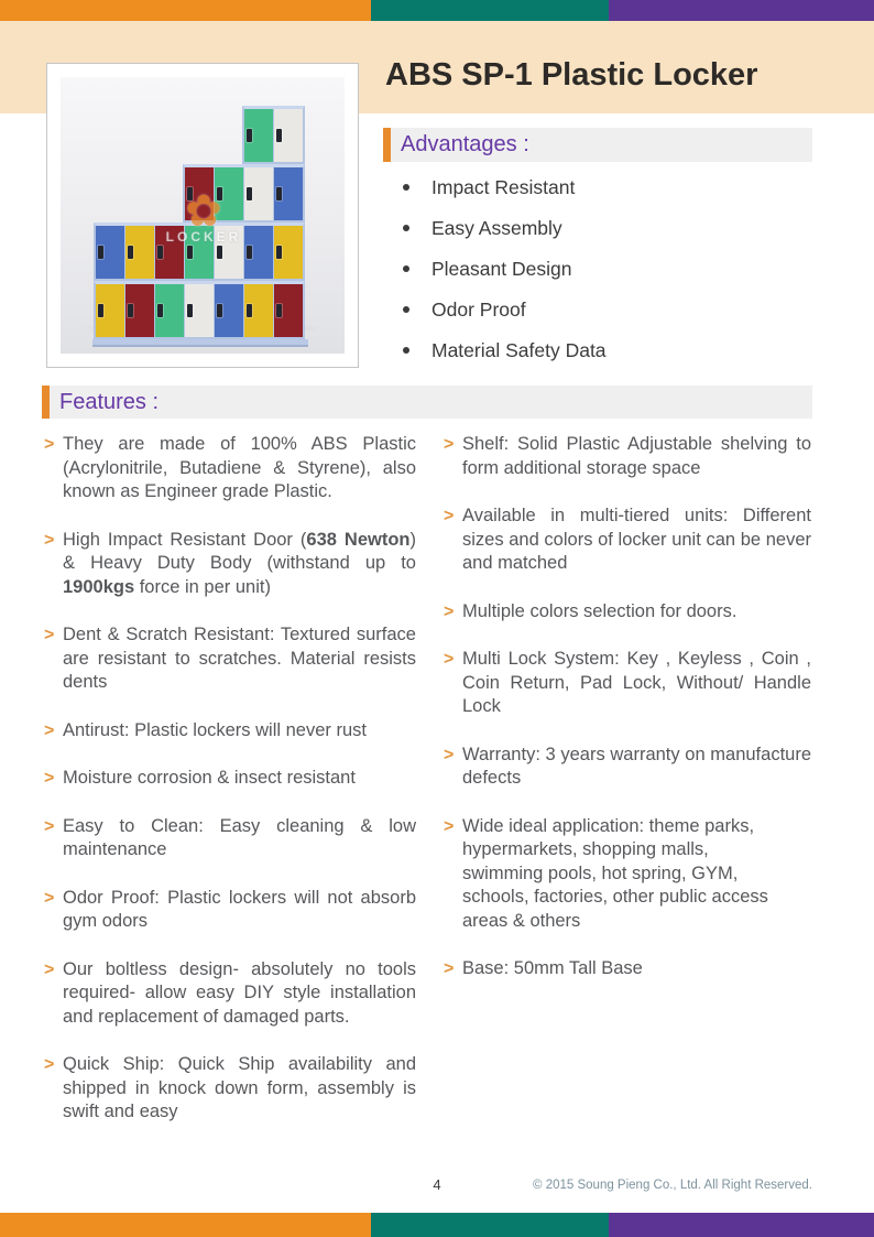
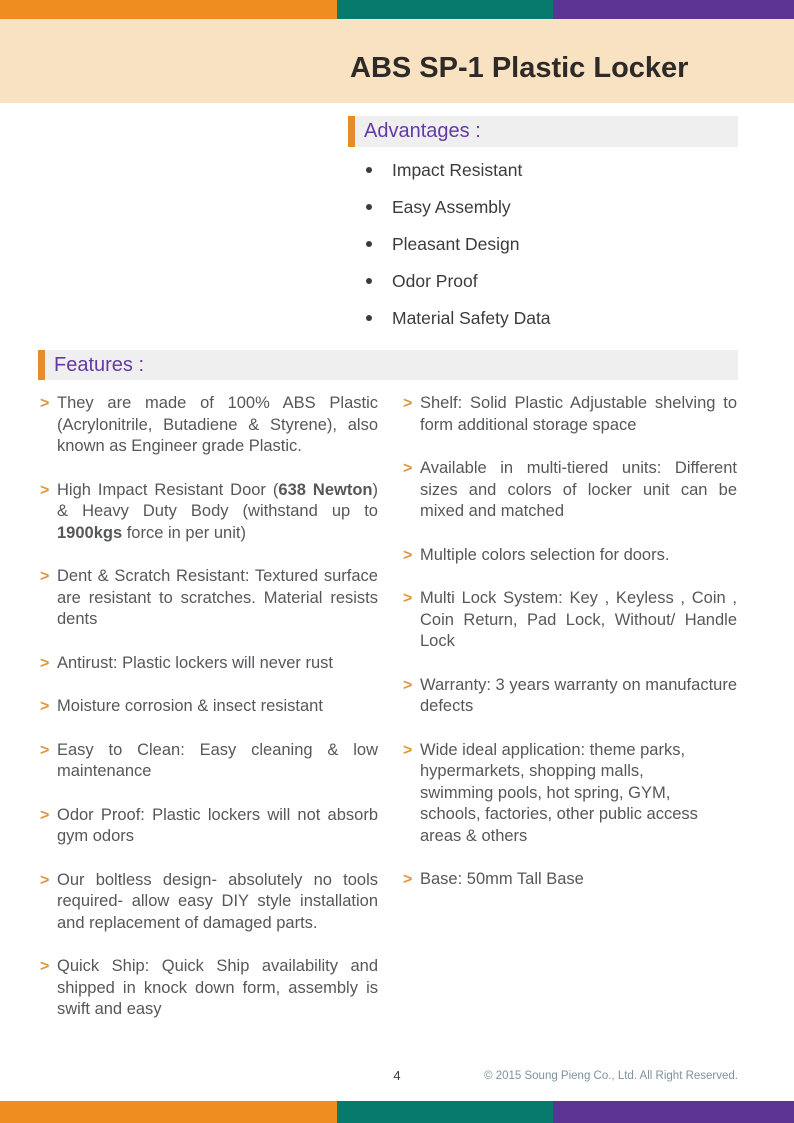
  ABS SP-1 Plastic Locker
- ✿
- LOCKER
  Advantages :
  Impact Resistant
  Easy Assembly
  Pleasant Design
  Odor Proof
  Material Safety Data
  Features :
  >
  They are made of 100% ABS Plastic (Acrylonitrile, Butadiene & Styrene), also known as Engineer grade Plastic.
  >
  High Impact Resistant Door (638 Newton) & Heavy Duty Body (withstand up to 1900kgs force in per unit)
  >
  Dent & Scratch Resistant: Textured surface are resistant to scratches. Material resists dents
  >
  Antirust: Plastic lockers will never rust
  >
  Moisture corrosion & insect resistant
  >
  Easy to Clean: Easy cleaning & low maintenance
  >
  Odor Proof: Plastic lockers will not absorb gym odors
  >
  Our boltless design- absolutely no tools required- allow easy DIY style installation and replacement of damaged parts.
  >
  Quick Ship: Quick Ship availability and shipped in knock down form, assembly is swift and easy
  >
  Shelf: Solid Plastic Adjustable shelving to form additional storage space
  >
- Available in multi-tiered units: Different sizes and colors of locker unit can be never and matched
+ Available in multi-tiered units: Different sizes and colors of locker unit can be mixed and matched
  >
  Multiple colors selection for doors.
  >
  Multi Lock System: Key , Keyless , Coin , Coin Return, Pad Lock, Without/ Handle Lock
  >
  Warranty: 3 years warranty on manufacture defects
  >
  Wide ideal application: theme parks,
  hypermarkets, shopping malls,
  swimming pools, hot spring, GYM,
  schools, factories, other public access
  areas & others
  >
  Base: 50mm Tall Base
  4
  © 2015 Soung Pieng Co., Ltd. All Right Reserved.
